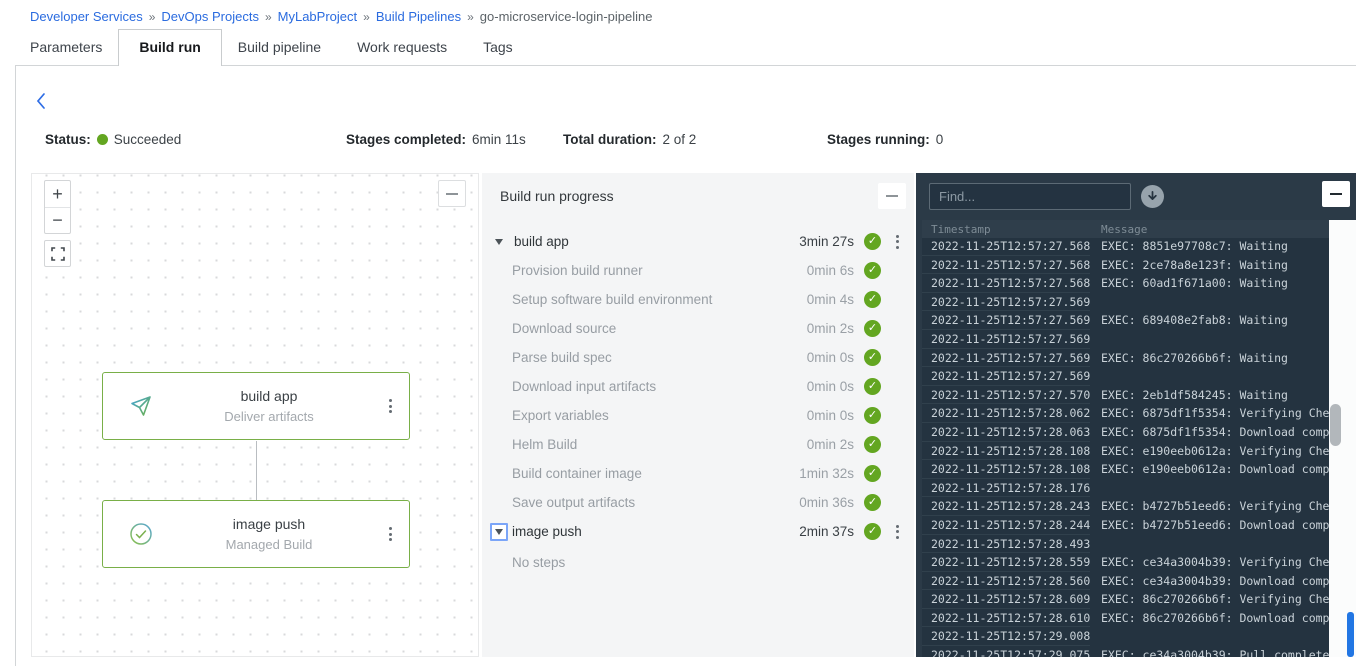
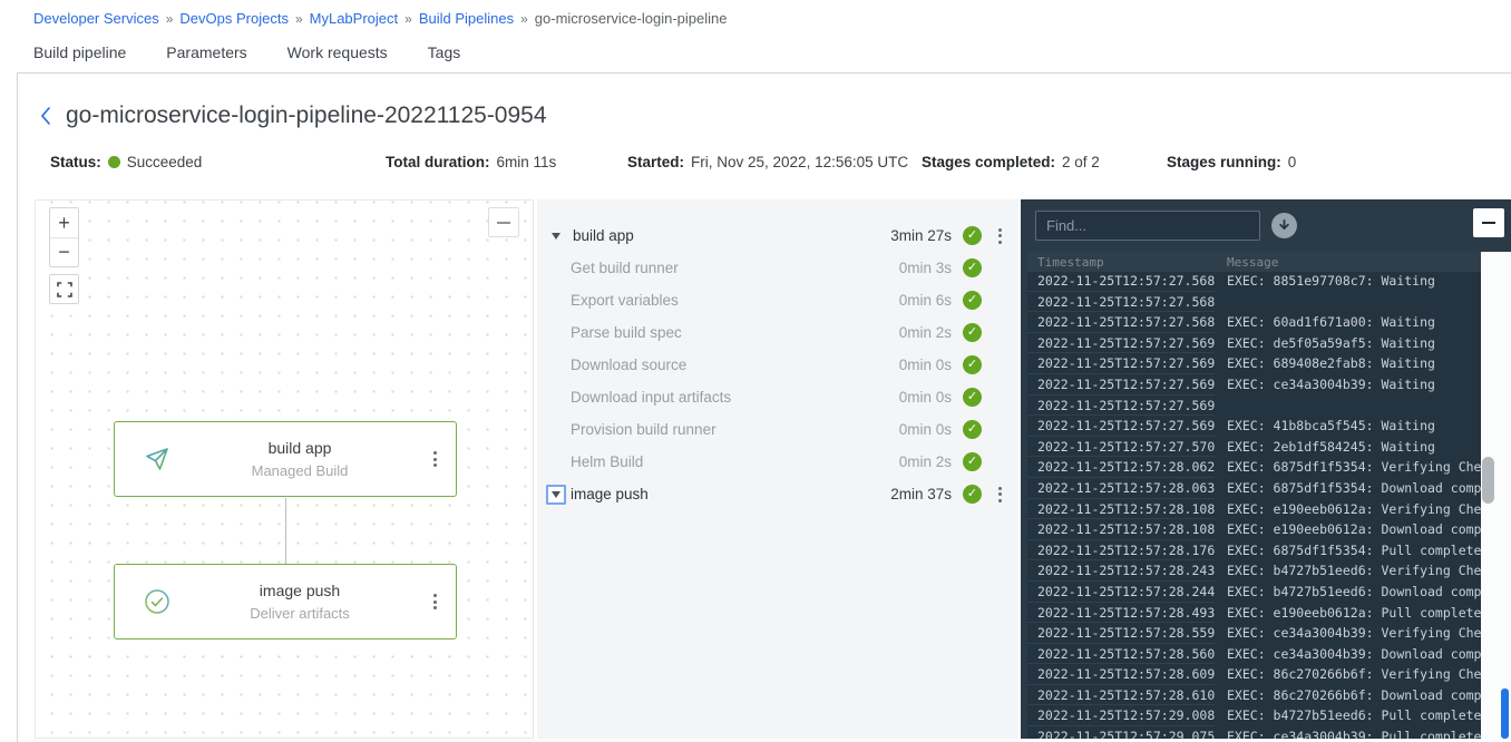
  Developer Services » DevOps Projects » MyLabProject » Build Pipelines » go-microservice-login-pipeline
- Parameters
+ Build pipeline
- Build run
- Build pipeline
+ Parameters
  Work requests
  Tags
+ go-microservice-login-pipeline-20221125-0954
  Status:
  Succeeded
- Stages completed:
+ Total duration:
  6min 11s
+ Started:
+ Fri, Nov 25, 2022, 12:56:05 UTC
- Total duration:
+ Stages completed:
  2 of 2
  Stages running:
  0
  +
  −
  build app
- Deliver artifacts
+ Managed Build
  image push
- Managed Build
+ Deliver artifacts
- Build run progress
  build app
  3min 27s
+ Get build runner
+ 0min 3s
- Provision build runner
+ Export variables
  0min 6s
- Setup software build environment
- 0min 4s
- Download source
+ Parse build spec
  0min 2s
- Parse build spec
+ Download source
  0min 0s
  Download input artifacts
  0min 0s
- Export variables
+ Provision build runner
  0min 0s
  Helm Build
  0min 2s
- Build container image
- 1min 32s
- Save output artifacts
- 0min 36s
  image push
  2min 37s
- No steps
  Find...
  Timestamp
  Message
  2022-11-25T12:57:27.568
  EXEC: 8851e97708c7: Waiting
  2022-11-25T12:57:27.568
- EXEC: 2ce78a8e123f: Waiting
  2022-11-25T12:57:27.568
  EXEC: 60ad1f671a00: Waiting
  2022-11-25T12:57:27.569
+ EXEC: de5f05a59af5: Waiting
  2022-11-25T12:57:27.569
  EXEC: 689408e2fab8: Waiting
  2022-11-25T12:57:27.569
+ EXEC: ce34a3004b39: Waiting
  2022-11-25T12:57:27.569
- EXEC: 86c270266b6f: Waiting
  2022-11-25T12:57:27.569
+ EXEC: 41b8bca5f545: Waiting
  2022-11-25T12:57:27.570
  EXEC: 2eb1df584245: Waiting
  2022-11-25T12:57:28.062
  EXEC: 6875df1f5354: Verifying Che
  2022-11-25T12:57:28.063
  EXEC: 6875df1f5354: Download comp
  2022-11-25T12:57:28.108
  EXEC: e190eeb0612a: Verifying Che
  2022-11-25T12:57:28.108
  EXEC: e190eeb0612a: Download comp
  2022-11-25T12:57:28.176
+ EXEC: 6875df1f5354: Pull complete
  2022-11-25T12:57:28.243
  EXEC: b4727b51eed6: Verifying Che
  2022-11-25T12:57:28.244
  EXEC: b4727b51eed6: Download comp
  2022-11-25T12:57:28.493
+ EXEC: e190eeb0612a: Pull complete
  2022-11-25T12:57:28.559
  EXEC: ce34a3004b39: Verifying Che
  2022-11-25T12:57:28.560
  EXEC: ce34a3004b39: Download comp
  2022-11-25T12:57:28.609
  EXEC: 86c270266b6f: Verifying Che
  2022-11-25T12:57:28.610
  EXEC: 86c270266b6f: Download comp
  2022-11-25T12:57:29.008
+ EXEC: b4727b51eed6: Pull complete
  2022-11-25T12:57:29.075
  EXEC: ce34a3004b39: Pull complete
